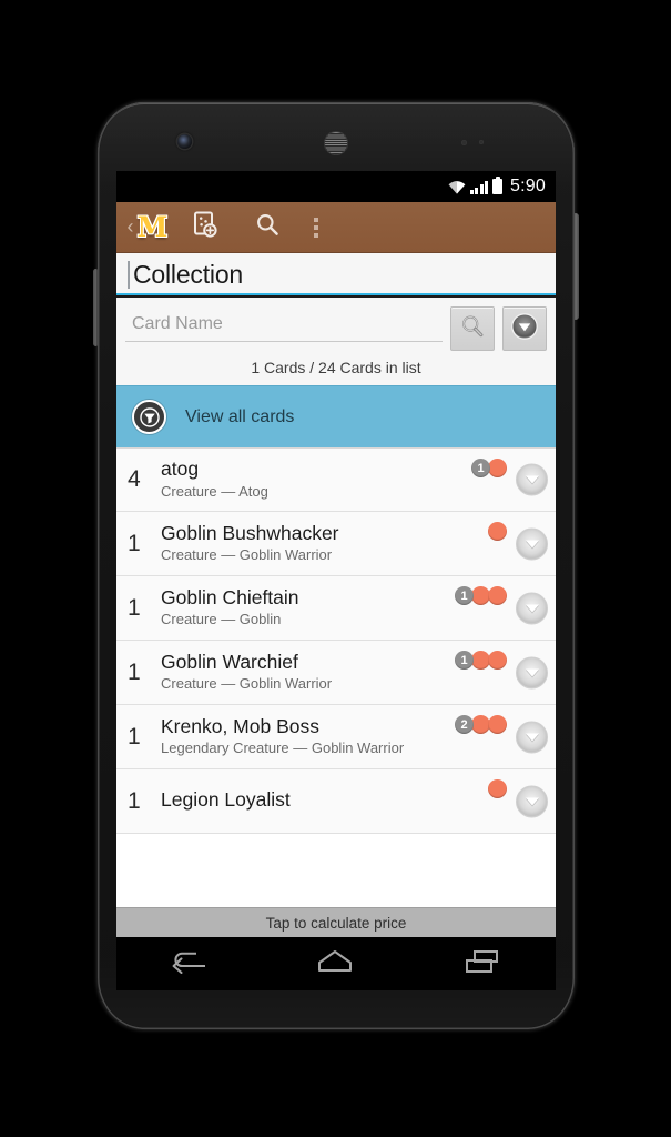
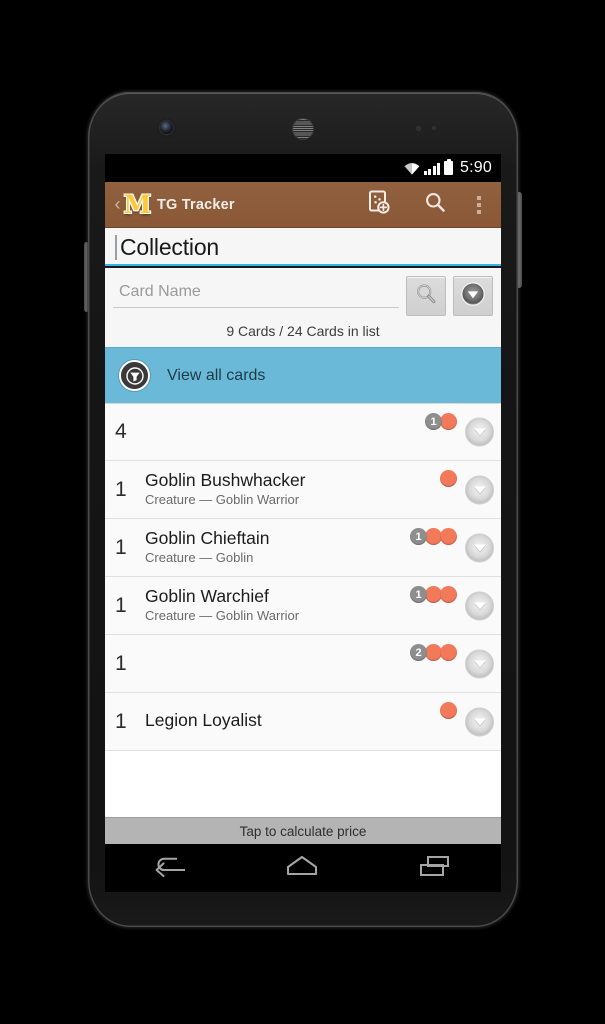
  5:90
  ‹
  M
+ TG Tracker
  Collection
  Card Name
- 1 Cards / 24 Cards in list
+ 9 Cards / 24 Cards in list
  View all cards
  4
- atog
- Creature — Atog
  1
  1
  Goblin Bushwhacker
  Creature — Goblin Warrior
  1
  Goblin Chieftain
  Creature — Goblin
  1
  1
  Goblin Warchief
  Creature — Goblin Warrior
  1
  1
- Krenko, Mob Boss
- Legendary Creature — Goblin Warrior
  2
  1
  Legion Loyalist
  Tap to calculate price
